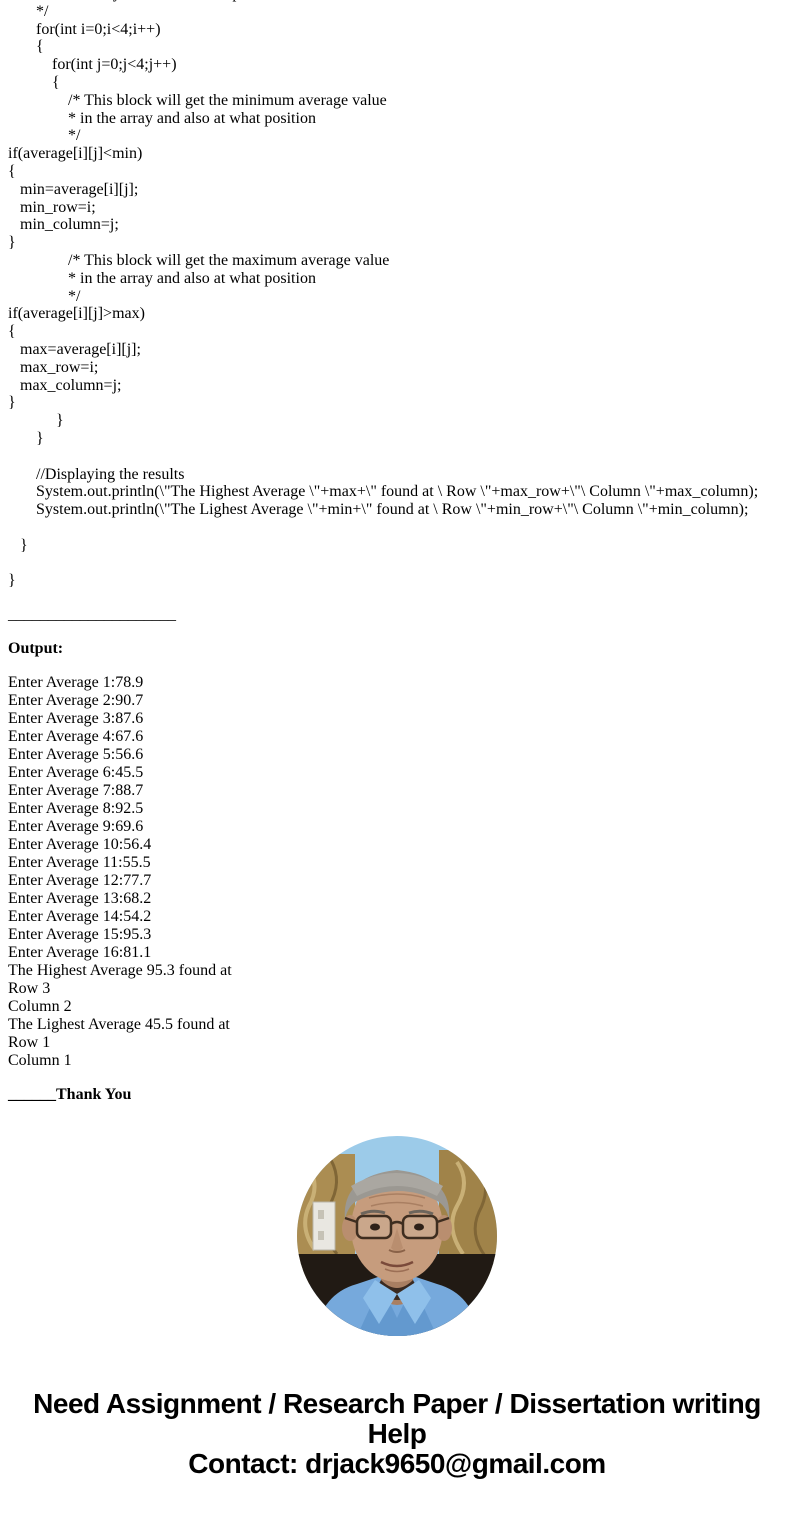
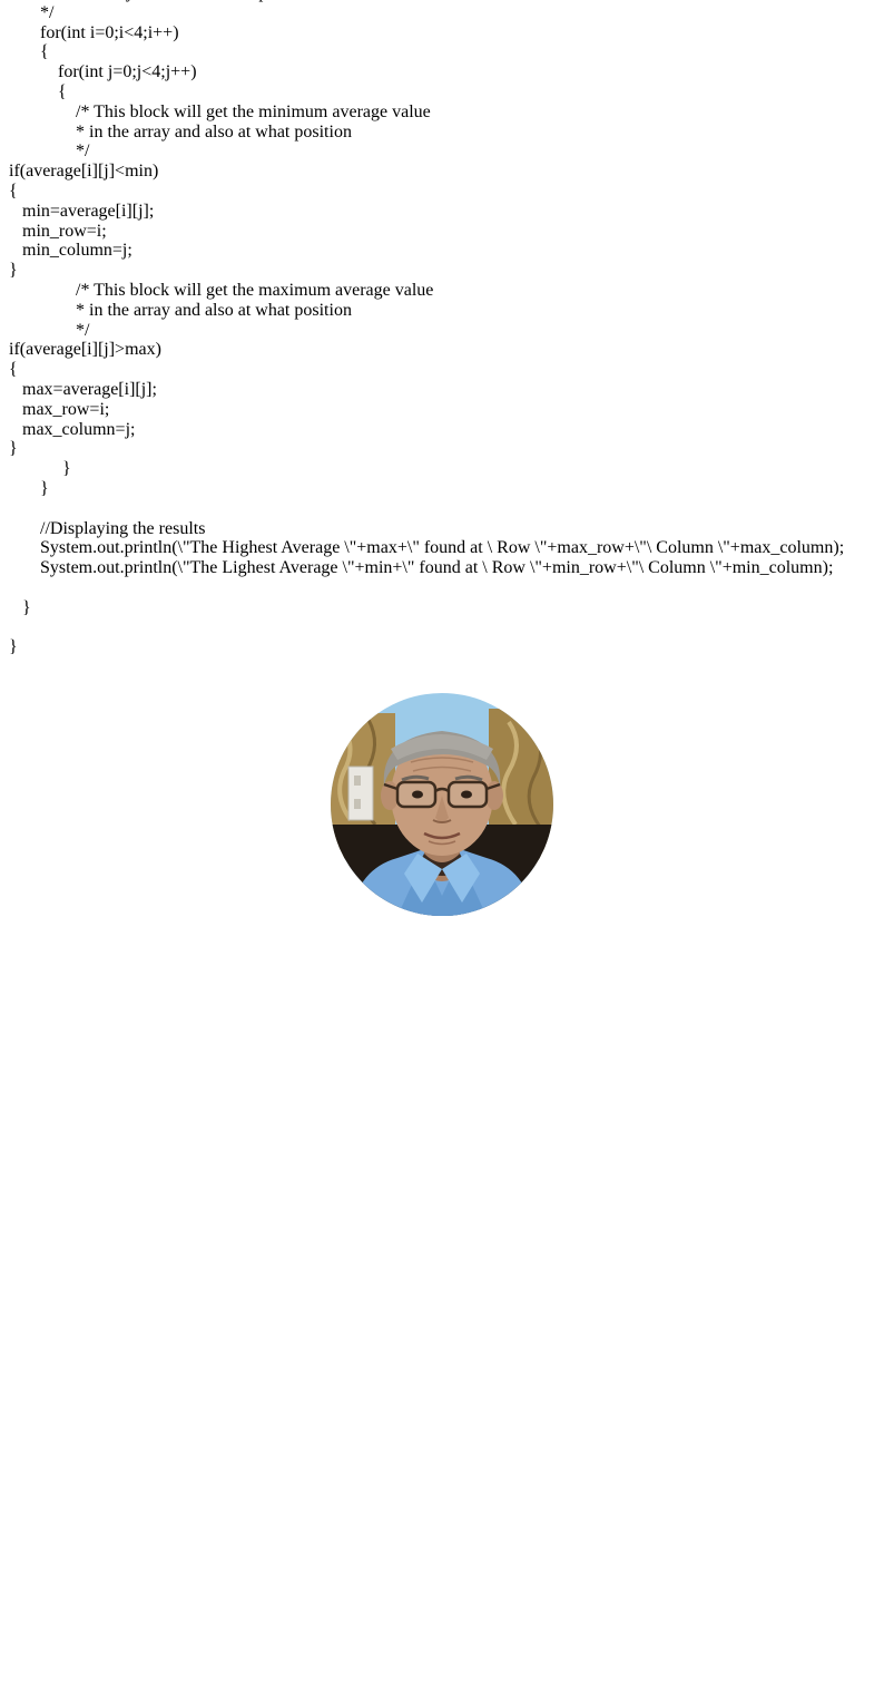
  */
  for(int i=0;i<4;i++)
  {
  for(int j=0;j<4;j++)
  {
  /* This block will get the minimum average value
  * in the array and also at what position
  */
  if(average[i][j]<min)
  {
  min=average[i][j];
  min_row=i;
  min_column=j;
  }
  /* This block will get the maximum average value
  * in the array and also at what position
  */
  if(average[i][j]>max)
  {
  max=average[i][j];
  max_row=i;
  max_column=j;
  }
  }
  }
  //Displaying the results
  System.out.println(\"The Highest Average \"+max+\" found at \ Row \"+max_row+\"\ Column \"+max_column);
  System.out.println(\"The Lighest Average \"+min+\" found at \ Row \"+min_row+\"\ Column \"+min_column);
  }
  }
- _____________________
- Output:
- Enter Average 1:78.9
- Enter Average 2:90.7
- Enter Average 3:87.6
- Enter Average 4:67.6
- Enter Average 5:56.6
- Enter Average 6:45.5
- Enter Average 7:88.7
- Enter Average 8:92.5
- Enter Average 9:69.6
- Enter Average 10:56.4
- Enter Average 11:55.5
- Enter Average 12:77.7
- Enter Average 13:68.2
- Enter Average 14:54.2
- Enter Average 15:95.3
- Enter Average 16:81.1
- The Highest Average 95.3 found at
- Row 3
- Column 2
- The Lighest Average 45.5 found at
- Row 1
- Column 1
- ______Thank You
- Need Assignment / Research Paper / Dissertation writing Help
- Contact: drjack9650@gmail.com
